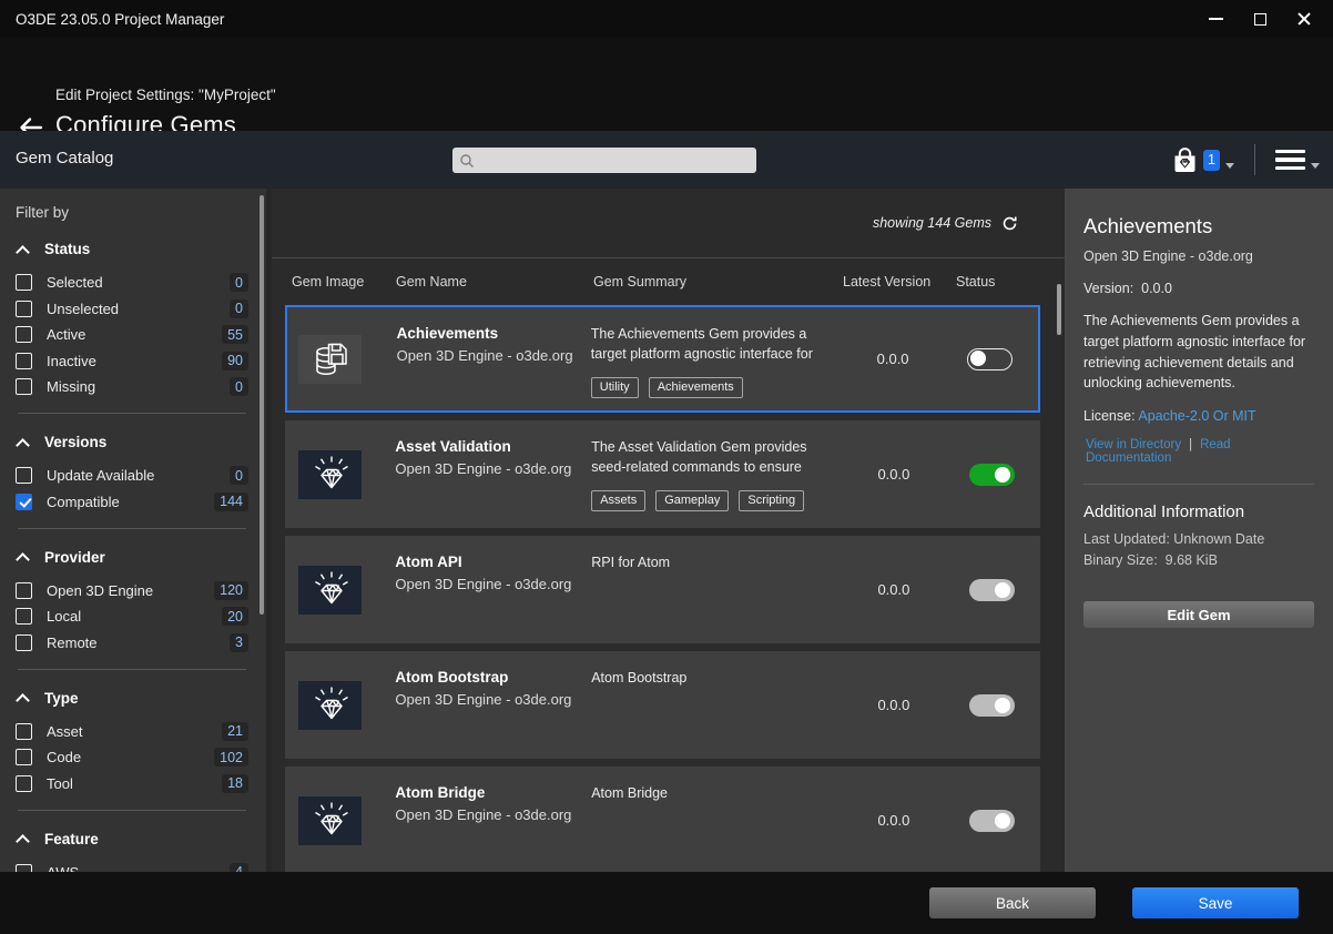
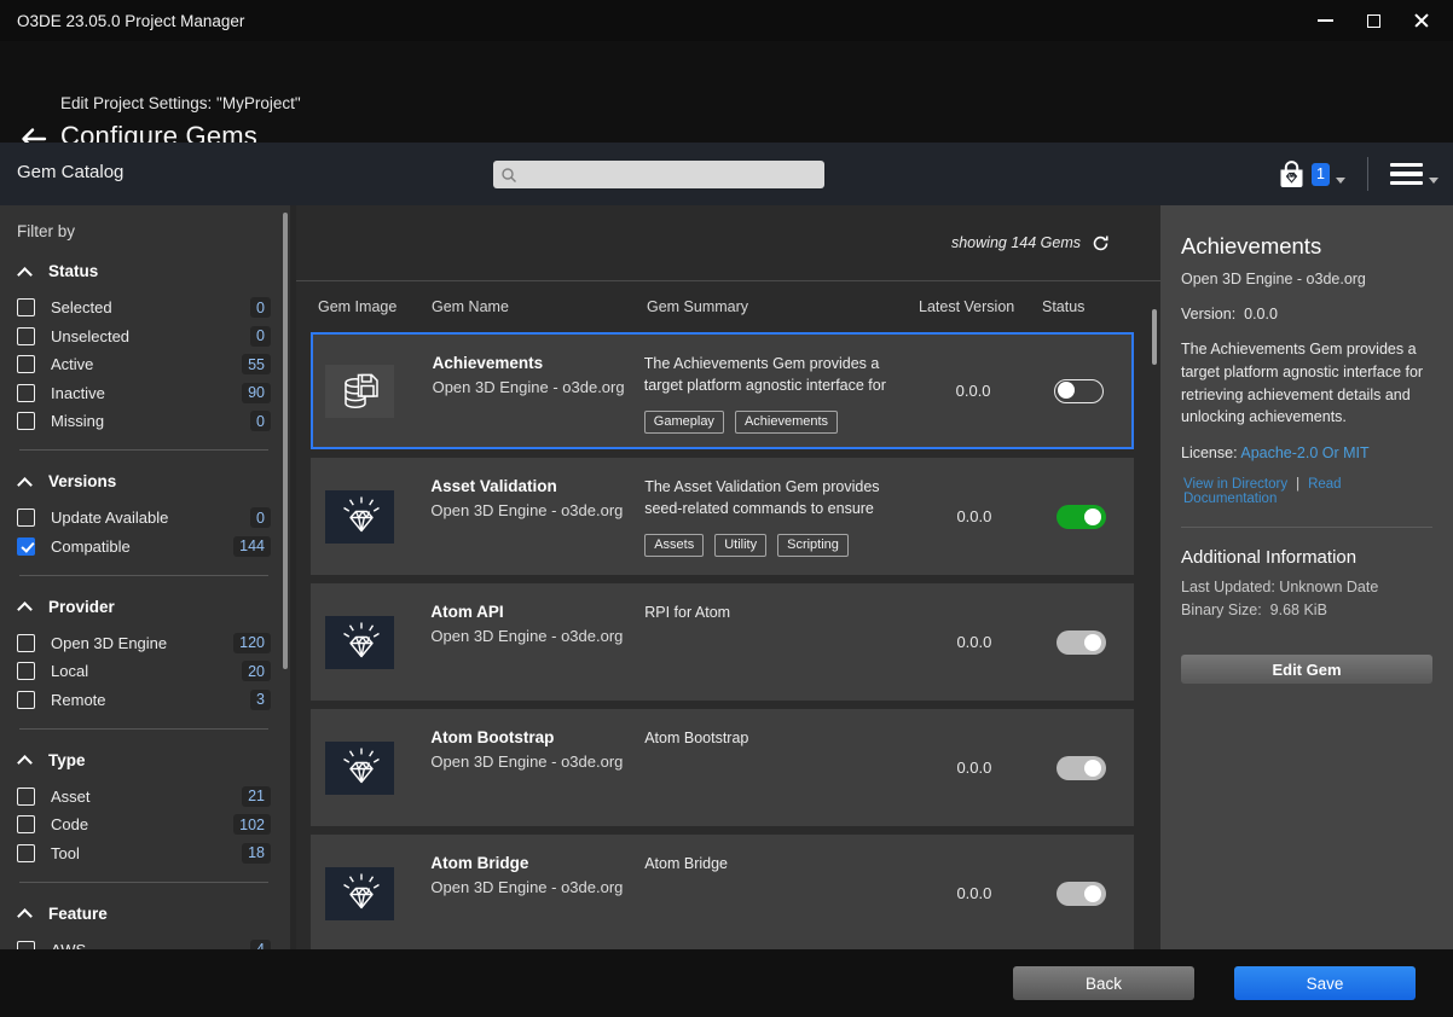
  O3DE 23.05.0 Project Manager
  Edit Project Settings: "MyProject"
  Configure Gems
  Gem Catalog
  1
  Filter by
  Status
  Selected
  0
  Unselected
  0
  Active
  55
  Inactive
  90
  Missing
  0
  Versions
  Update Available
  0
  Compatible
  144
  Provider
  Open 3D Engine
  120
  Local
  20
  Remote
  3
  Type
  Asset
  21
  Code
  102
  Tool
  18
  Feature
  showing 144 Gems
  Gem Image
  Gem Name
  Gem Summary
  Latest Version
  Status
  Achievements
  Open 3D Engine - o3de.org
  The Achievements Gem provides a target platform agnostic interface for
- Utility
+ Gameplay
  Achievements
  0.0.0
  Asset Validation
  Open 3D Engine - o3de.org
  The Asset Validation Gem provides seed-related commands to ensure
  Assets
- Gameplay
+ Utility
  Scripting
  0.0.0
  Atom API
  Open 3D Engine - o3de.org
  RPI for Atom
  0.0.0
  Atom Bootstrap
  Open 3D Engine - o3de.org
  Atom Bootstrap
  0.0.0
  Atom Bridge
  Open 3D Engine - o3de.org
  Atom Bridge
  0.0.0
  Achievements
  Open 3D Engine - o3de.org
  Version: 0.0.0
  The Achievements Gem provides a target platform agnostic interface for retrieving achievement details and unlocking achievements.
  License: Apache-2.0 Or MIT
  View in Directory | Read Documentation
  Additional Information
  Last Updated: Unknown Date
  Binary Size: 9.68 KiB
  Edit Gem
  Back
  Save
